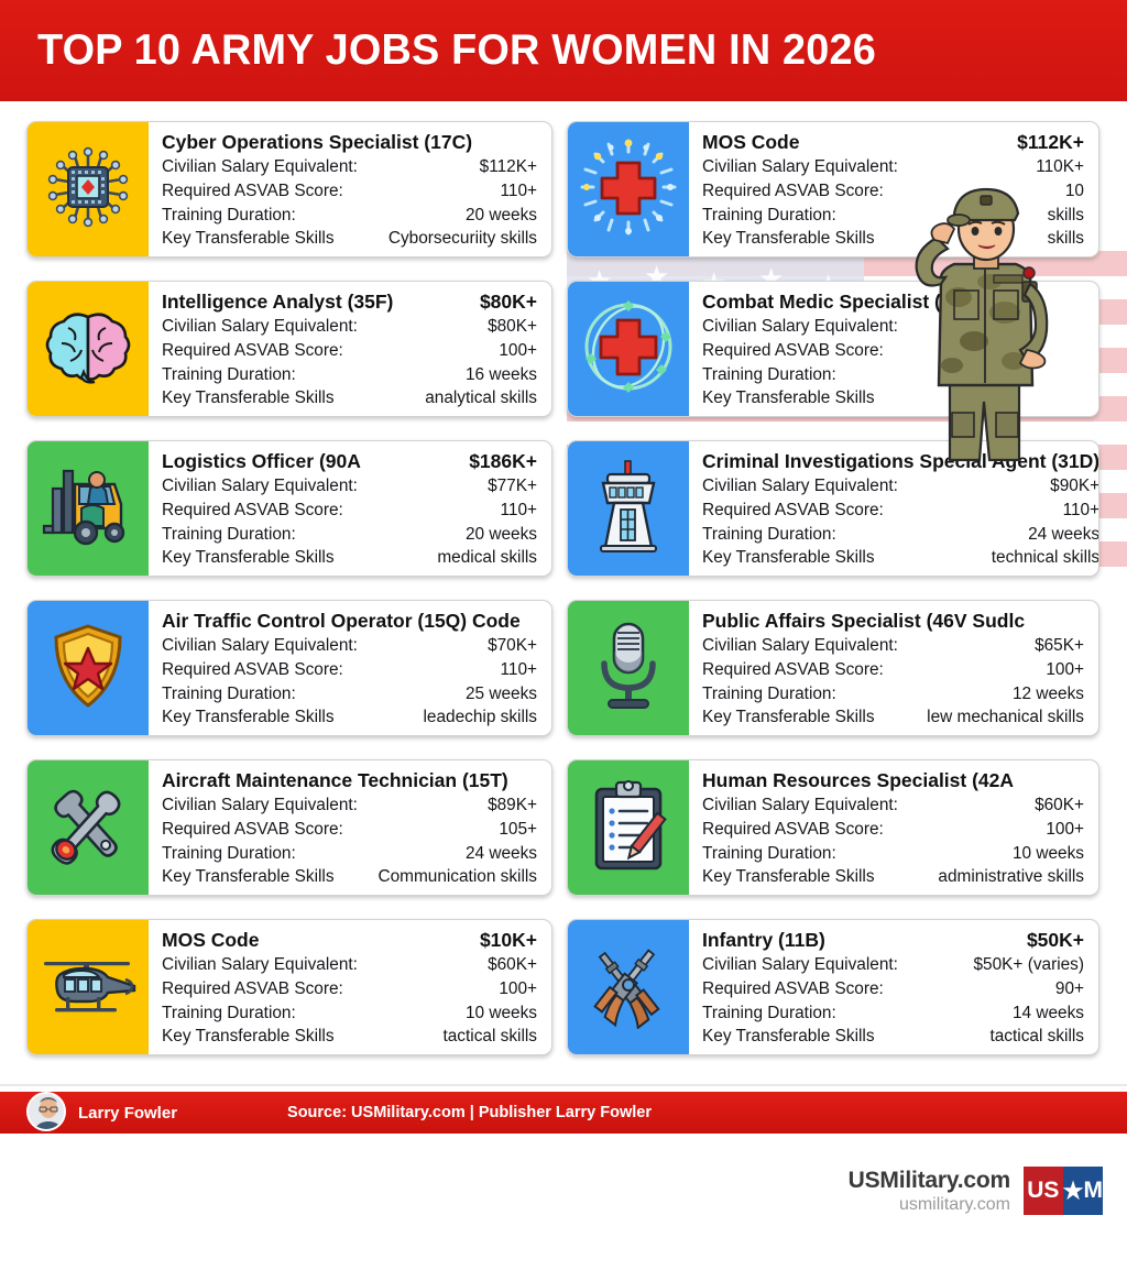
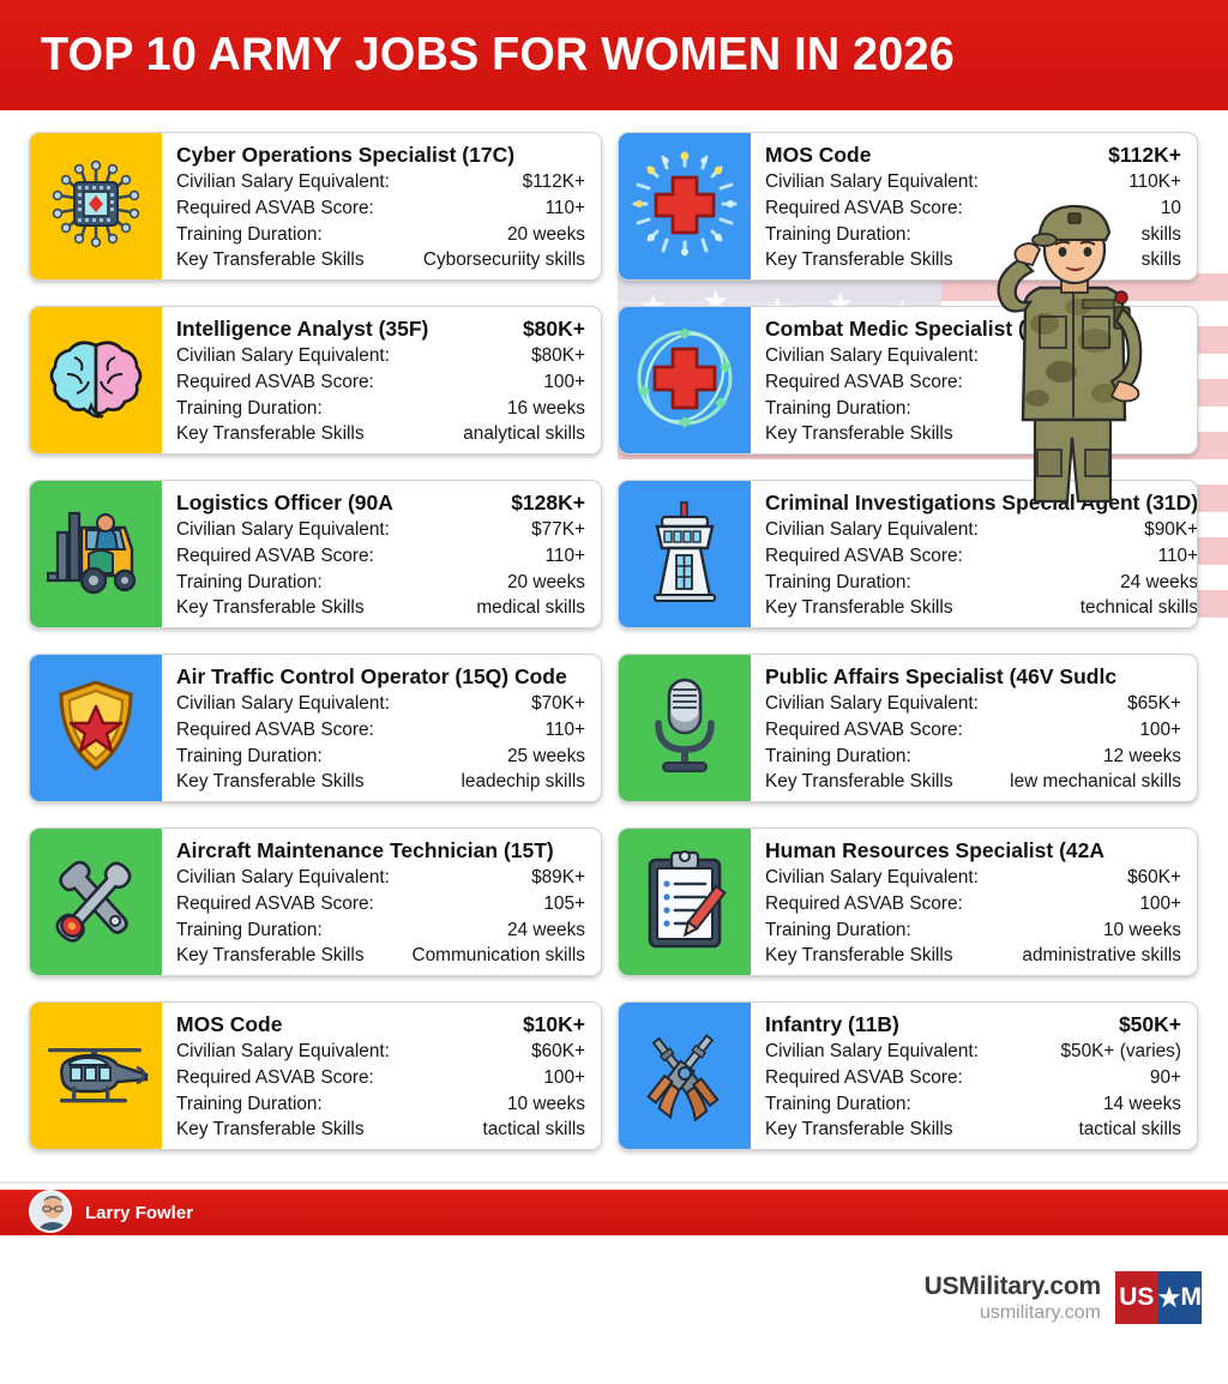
  TOP 10 ARMY JOBS FOR WOMEN IN 2026
  ★
  ★
  Cyber Operations Specialist (17C)
  Civilian Salary Equivalent:
  $112K+
  Required ASVAB Score:
  110+
  Training Duration:
  20 weeks
  Key Transferable Skills
  Cyborsecuriity skills
  Intelligence Analyst (35F)
  $80K+
  Civilian Salary Equivalent:
  $80K+
  Required ASVAB Score:
  100+
  Training Duration:
  16 weeks
  Key Transferable Skills
  analytical skills
  Logistics Officer (90A
- $186K+
+ $128K+
  Civilian Salary Equivalent:
  $77K+
  Required ASVAB Score:
  110+
  Training Duration:
  20 weeks
  Key Transferable Skills
  medical skills
  Air Traffic Control Operator (15Q) Code
  Civilian Salary Equivalent:
  $70K+
  Required ASVAB Score:
  110+
  Training Duration:
  25 weeks
  Key Transferable Skills
  leadechip skills
  Aircraft Maintenance Technician (15T)
  Civilian Salary Equivalent:
  $89K+
  Required ASVAB Score:
  105+
  Training Duration:
  24 weeks
  Key Transferable Skills
  Communication skills
  MOS Code
  $10K+
  Civilian Salary Equivalent:
  $60K+
  Required ASVAB Score:
  100+
  Training Duration:
  10 weeks
  Key Transferable Skills
  tactical skills
  MOS Code
  $112K+
  Civilian Salary Equivalent:
  110K+
  Required ASVAB Score:
  10
  Training Duration:
  skills
  Key Transferable Skills
  skills
  Combat Medic Specialist (
  Civilian Salary Equivalent:
  Required ASVAB Score:
  Training Duration:
  Key Transferable Skills
  Criminal Investigations Splent (31D)
  Civilian Salary Equivalent:
  $90K+
  Required ASVAB Score:
  110+
  Training Duration:
  24 weeks
  Key Transferable Skills
  technical skills
  Public Affairs Specialist (46V Sudlc
  Civilian Salary Equivalent:
  $65K+
  Required ASVAB Score:
  100+
  Training Duration:
  12 weeks
  Key Transferable Skills
  lew mechanical skills
  Human Resources Specialist (42A
  Civilian Salary Equivalent:
  $60K+
  Required ASVAB Score:
  100+
  Training Duration:
  10 weeks
  Key Transferable Skills
  administrative skills
  Infantry (11B)
  $50K+
  Civilian Salary Equivalent:
  $50K+ (varies)
  Required ASVAB Score:
  90+
  Training Duration:
  14 weeks
  Key Transferable Skills
  tactical skills
  Larry Fowler
- Source: USMilitary.com | Publisher Larry Fowler
  USMilitary.com
  usmilitary.com
  US
  ★
  M
